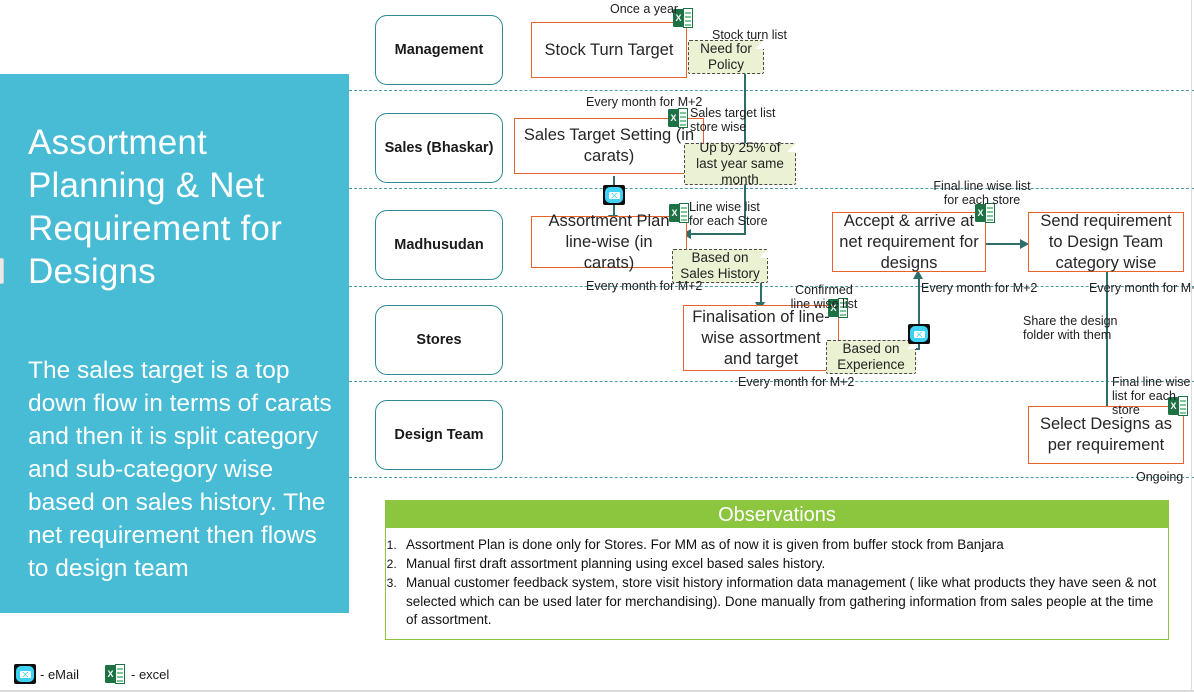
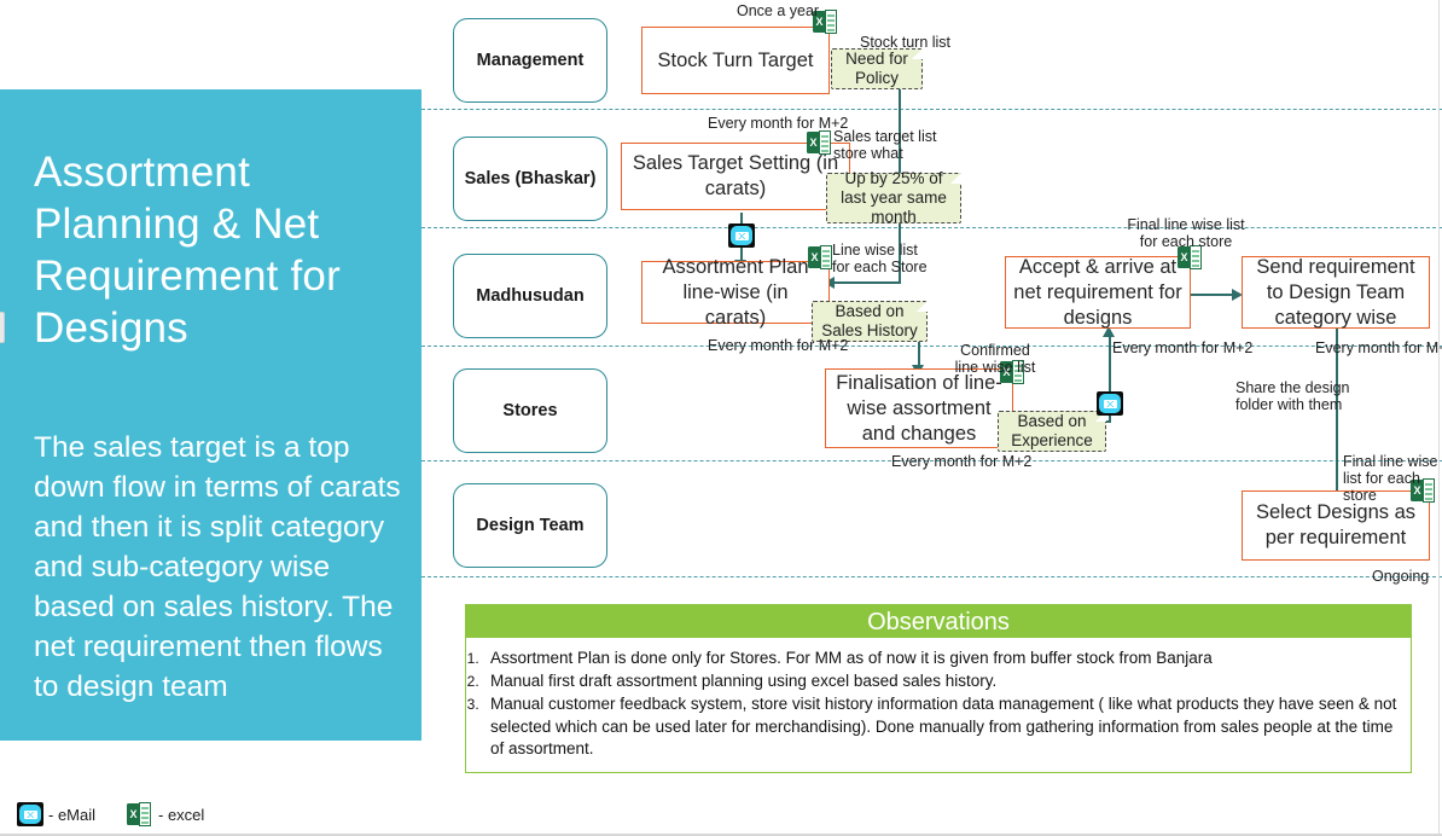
  Assortment Planning & Net Requirement for Designs
  The sales target is a top down flow in terms of carats and then it is split category and sub-category wise based on sales history. The net requirement then flows to design team
  Management
  Sales (Bhaskar)
  Madhusudan
  Stores
  Design Team
  Stock Turn Target
  Sales Target Setting (in carats)
  Assortment Plan line-wise (in carats)
  Accept & arrive at net requirement for designs
  Send requirement to Design Team category wise
- Finalisation of line-wise assortment and target
+ Finalisation of line-wise assortment and changes
  Select Designs as per requirement
  Need for Policy
  Up by 25% of last year same month
  Based on Sales History
  Based on Experience
  X
  X
  X
  X
  X
  X
  Once a year
  Stock turn list
  Every month for M+2
- Sales target list store wise
+ Sales target list store what
  Line wise list for each Store
  Every month for M+2
  Final line wise list for each store
  Confirmed line wise list
  Every month for M+2
  Every month for M
  Share the design folder with them
  Every month for M+2
  Final line wise list for each store
  Ongoing
  Observations
  Assortment Plan is done only for Stores. For MM as of now it is given from buffer stock from Banjara
  Manual first draft assortment planning using excel based sales history.
  Manual customer feedback system, store visit history information data management ( like what products they have seen & not selected which can be used later for merchandising). Done manually from gathering information from sales people at the time of assortment.
  - eMail
  X
  - excel
